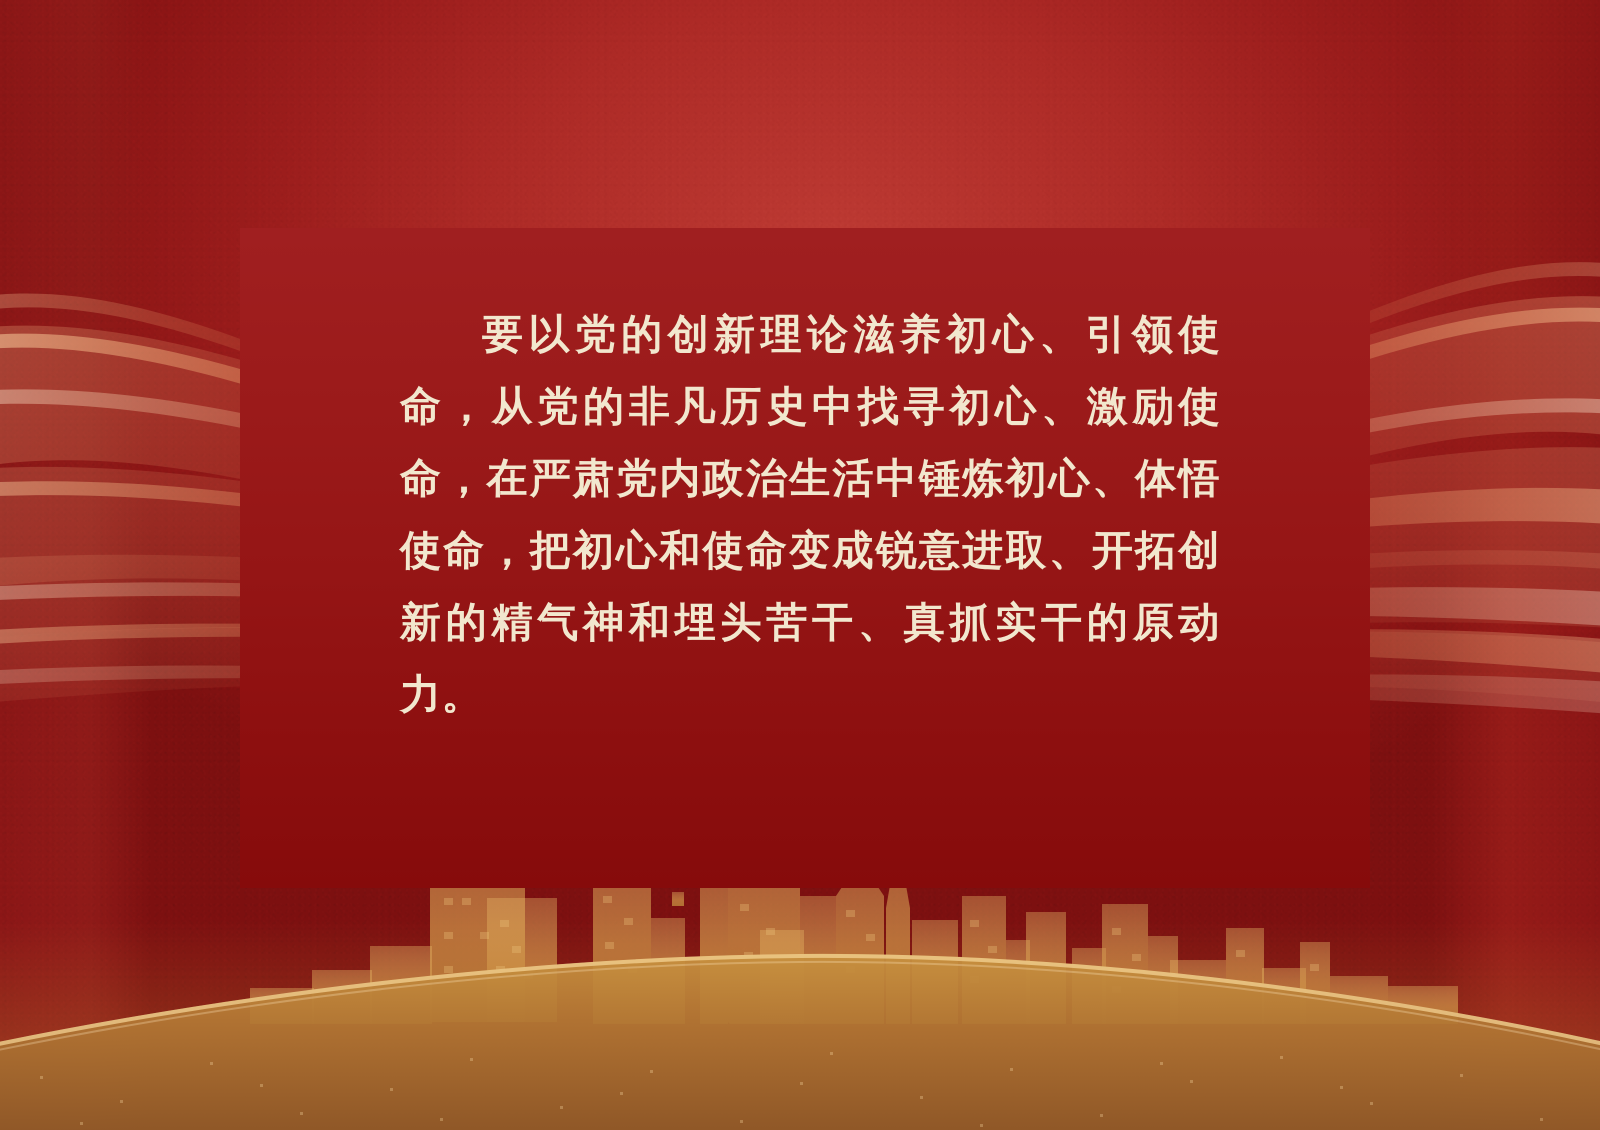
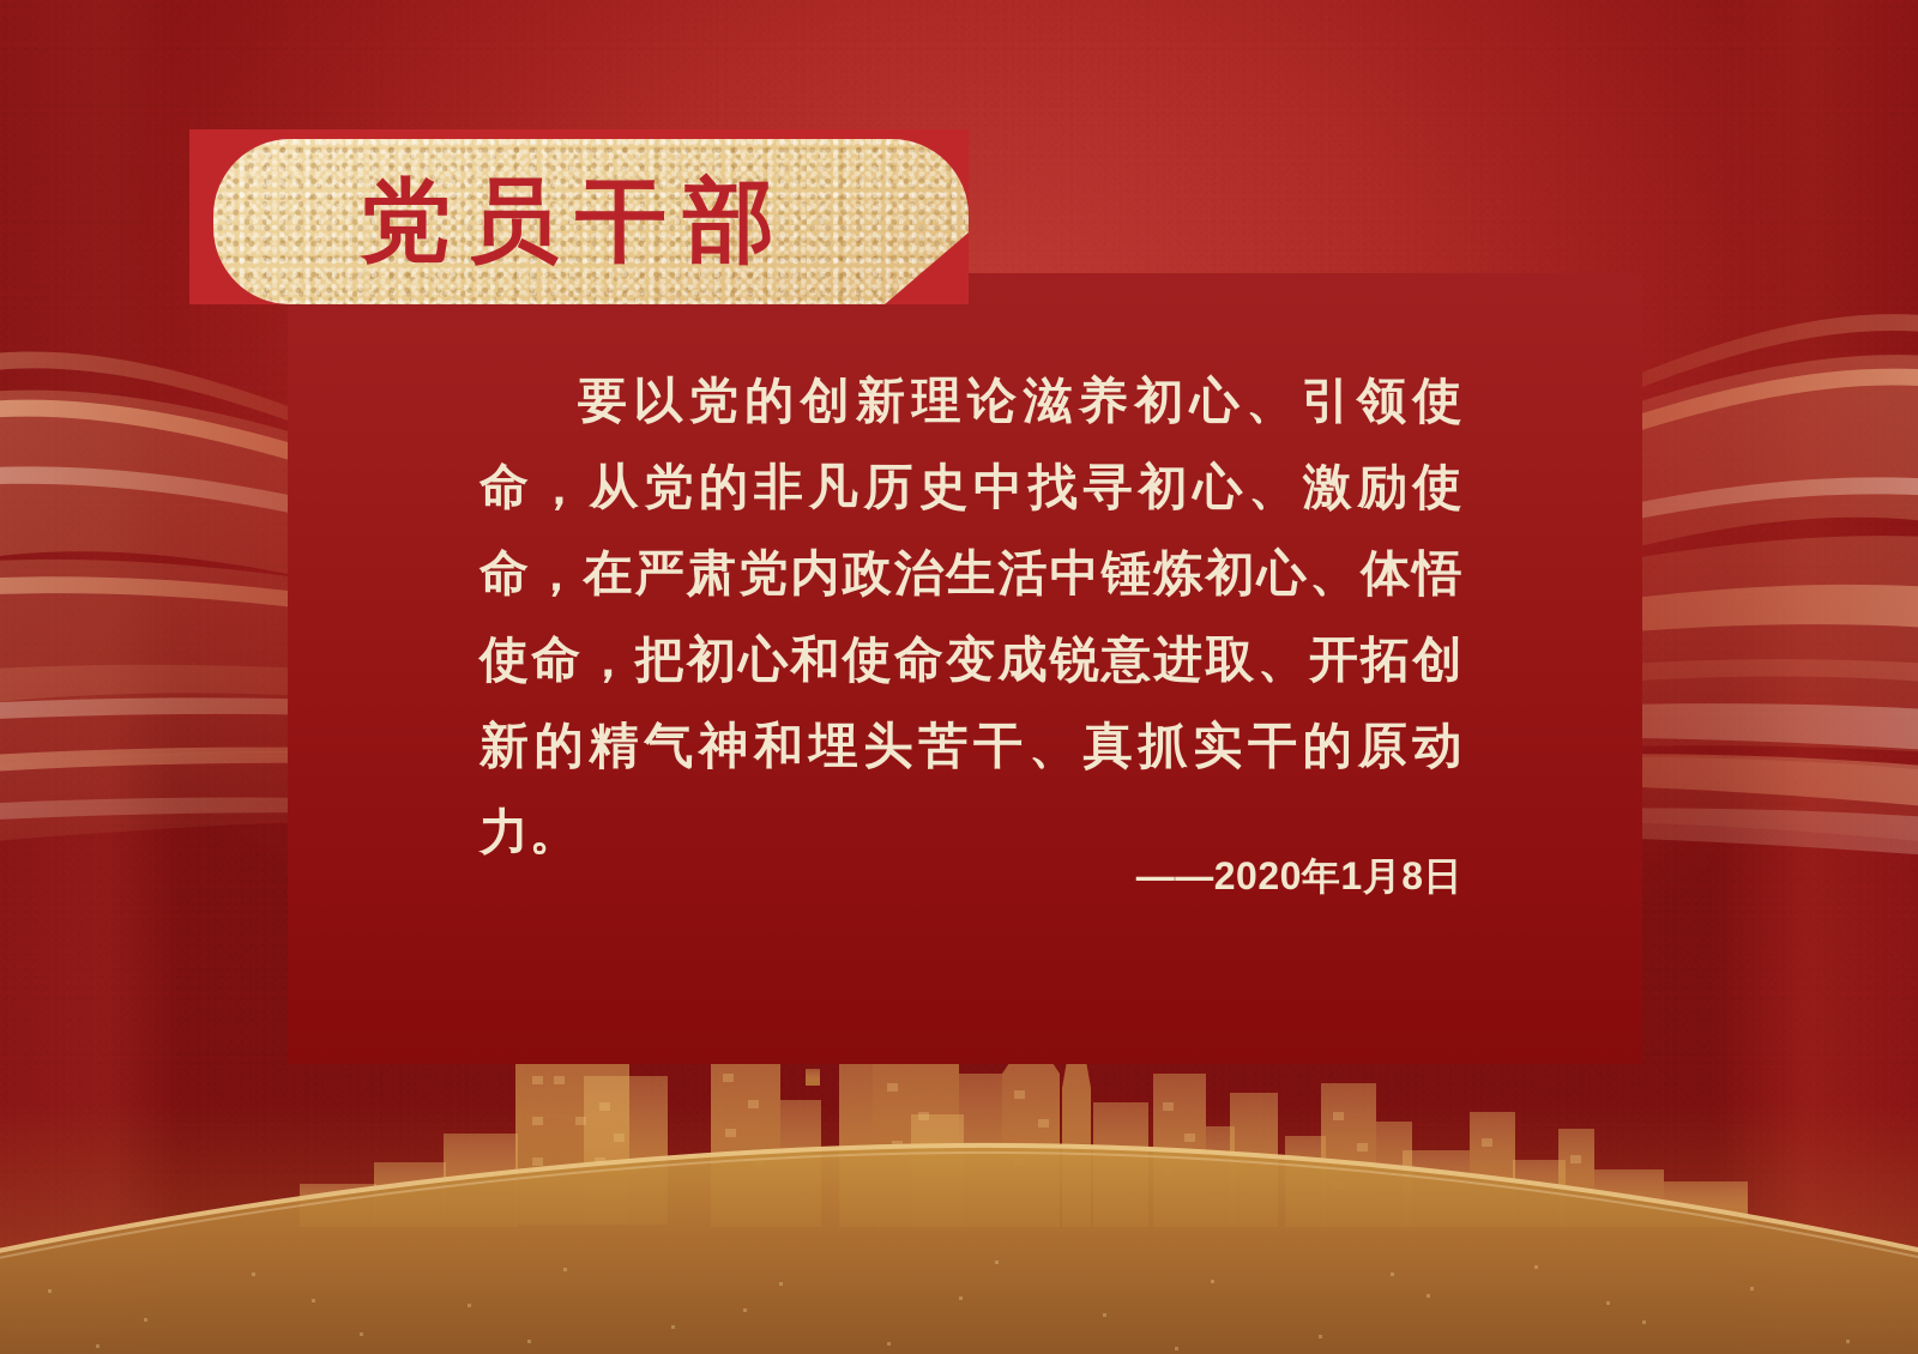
  要以党的创新理论滋养初心、引领使命，从党的非凡历史中找寻初心、激励使命，在严肃党内政治生活中锤炼初心、体悟使命，把初心和使命变成锐意进取、开拓创新的精气神和埋头苦干、真抓实干的原动力。
+ ——2020年1月8日
+ 党员干部
